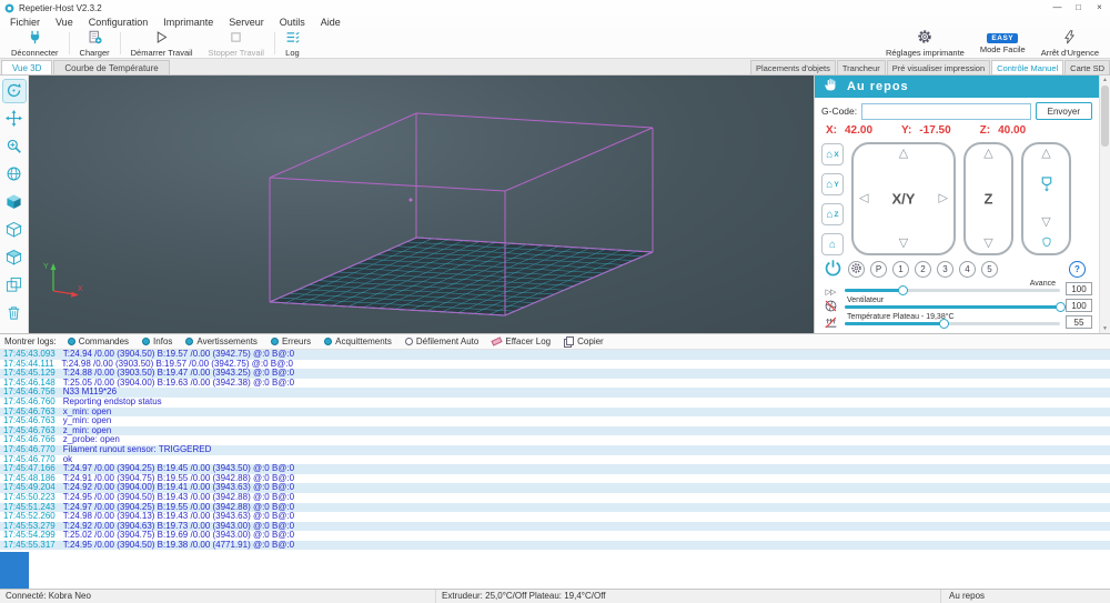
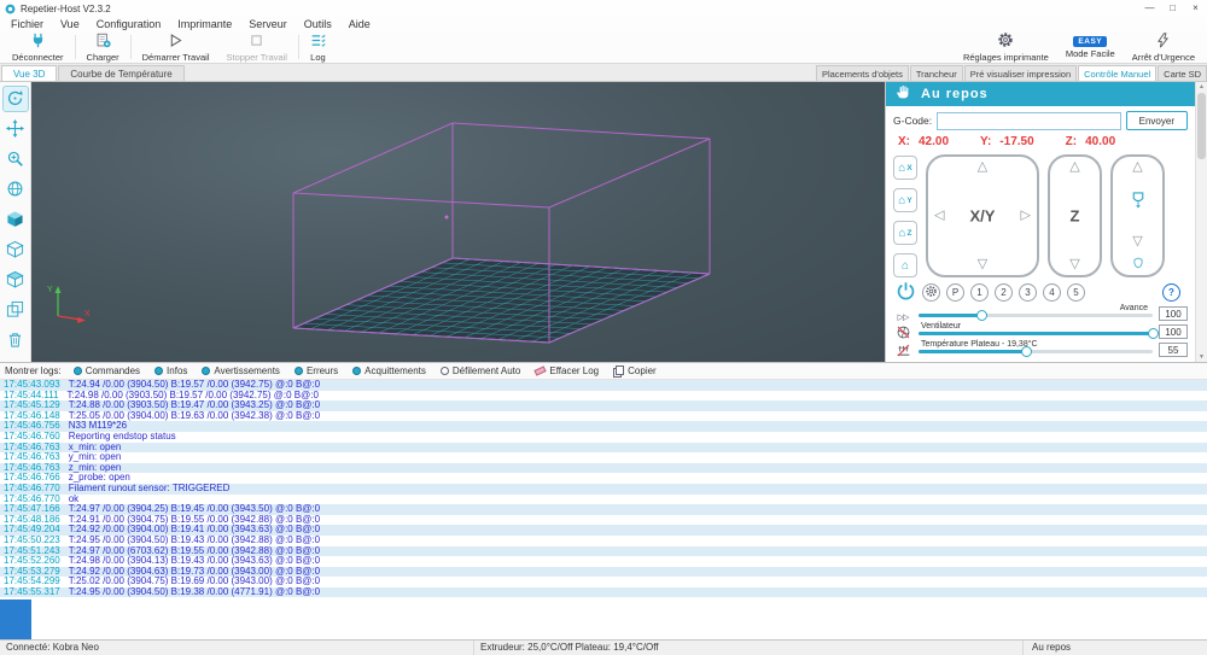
  Repetier-Host V2.3.2
  —
  □
  ×
  Fichier
  Vue
  Configuration
  Imprimante
  Serveur
  Outils
  Aide
  Déconnecter
  Charger
  Démarrer Travail
  Stopper Travail
  Log
  Réglages imprimante
  Mode Facile
  Arrêt d'Urgence
  Vue 3D
  Courbe de Température
  Placements d'objets
  Trancheur
  Pré visualiser impression
  Contrôle Manuel
  Carte SD
  Au repos
  G-Code:
  Envoyer
  X:
  42.00
  Y:
  -17.50
  Z:
  40.00
  ⌂
  ⌂
  ⌂
  ⌂
  △
  ▽
  ◁
  ▷
  X/Y
  △
  ▽
  Z
  △
  ▽
  P
  1
  2
  3
  4
  5
  ?
  100
  100
  55
  Montrer logs:
  Commandes
  Infos
  Avertissements
  Erreurs
  Acquittements
  Défilement Auto
  Effacer Log
  Copier
  17:45:43.093 T:24.94 /0.00 (3904.50) B:19.57 /0.00 (3942.75) @:0 B@:0
  17:45:44.111 T:24.98 /0.00 (3903.50) B:19.57 /0.00 (3942.75) @:0 B@:0
  17:45:45.129 T:24.88 /0.00 (3903.50) B:19.47 /0.00 (3943.25) @:0 B@:0
  17:45:46.148 T:25.05 /0.00 (3904.00) B:19.63 /0.00 (3942.38) @:0 B@:0
  17:45:46.756 N33 M119*26
  17:45:46.760 Reporting endstop status
  17:45:46.763 x_min: open
  17:45:46.763 y_min: open
  17:45:46.763 z_min: open
  17:45:46.766 z_probe: open
  17:45:46.770 Filament runout sensor: TRIGGERED
  17:45:46.770 ok
  17:45:47.166 T:24.97 /0.00 (3904.25) B:19.45 /0.00 (3943.50) @:0 B@:0
  17:45:48.186 T:24.91 /0.00 (3904.75) B:19.55 /0.00 (3942.88) @:0 B@:0
  17:45:49.204 T:24.92 /0.00 (3904.00) B:19.41 /0.00 (3943.63) @:0 B@:0
  17:45:50.223 T:24.95 /0.00 (3904.50) B:19.43 /0.00 (3942.88) @:0 B@:0
- 17:45:51.243 T:24.97 /0.00 (3904.25) B:19.55 /0.00 (3942.88) @:0 B@:0
+ 17:45:51.243 T:24.97 /0.00 (6703.62) B:19.55 /0.00 (3942.88) @:0 B@:0
  17:45:52.260 T:24.98 /0.00 (3904.13) B:19.43 /0.00 (3943.63) @:0 B@:0
  17:45:53.279 T:24.92 /0.00 (3904.63) B:19.73 /0.00 (3943.00) @:0 B@:0
  17:45:54.299 T:25.02 /0.00 (3904.75) B:19.69 /0.00 (3943.00) @:0 B@:0
  17:45:55.317 T:24.95 /0.00 (3904.50) B:19.38 /0.00 (4771.91) @:0 B@:0
  Connecté: Kobra Neo
  Extrudeur: 25,0°C/Off Plateau: 19,4°C/Off
  Au repos
